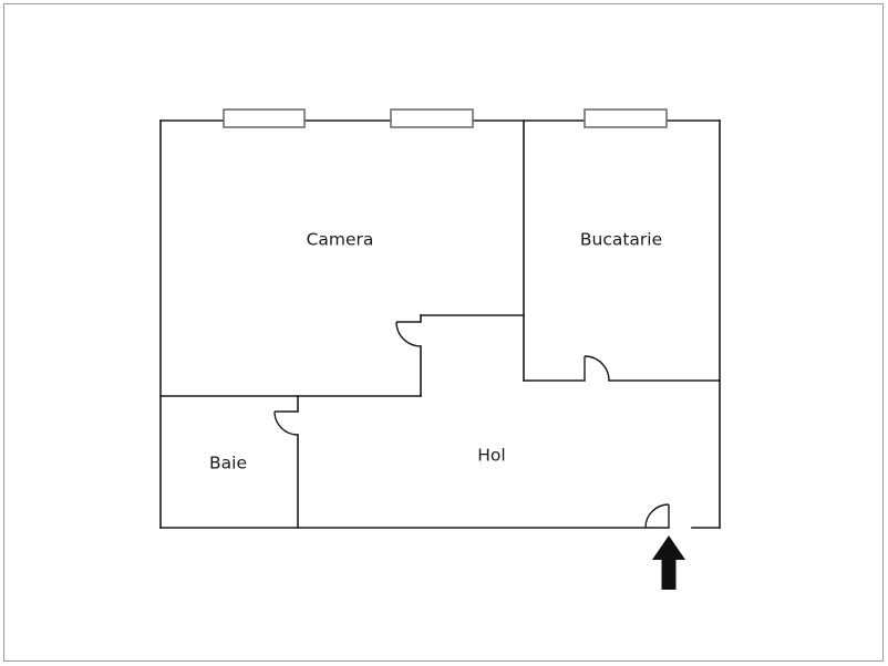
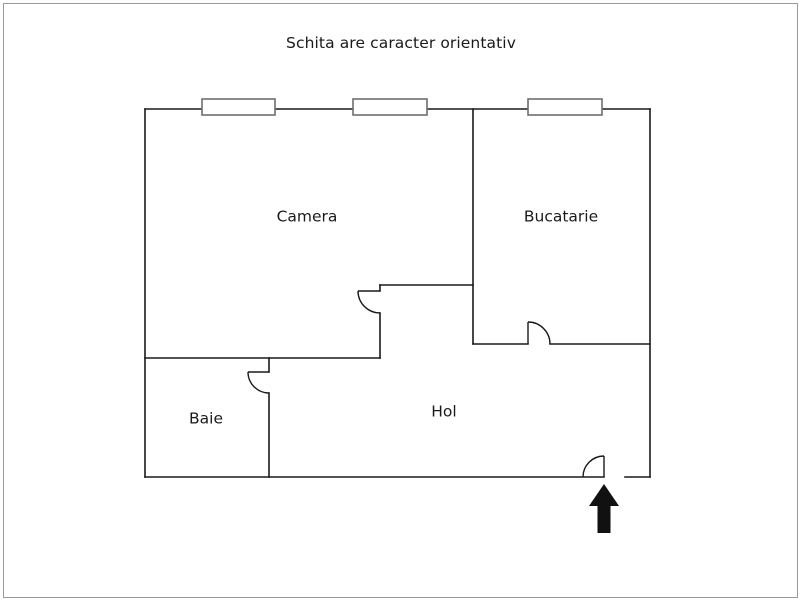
+ Schita are caracter orientativ
  Camera
  Bucatarie
  Baie
  Hol
